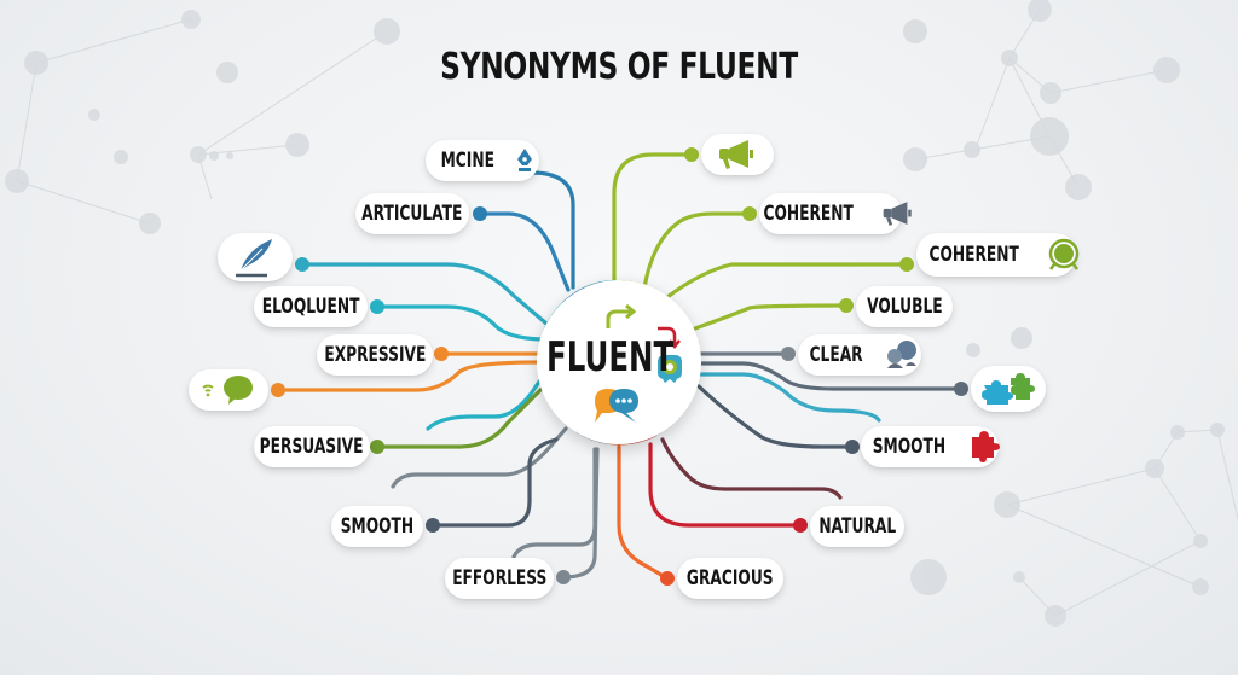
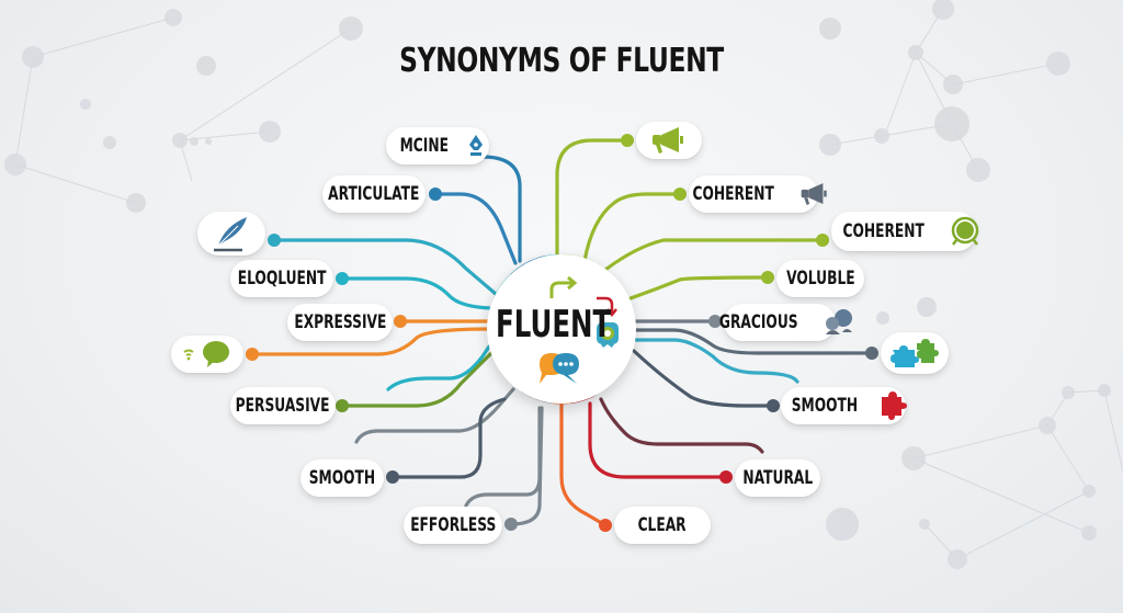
  SYNONYMS OF FLUENT
  FLUENT
  MCINE
  ARTICULATE
  ELOQLUENT
  EXPRESSIVE
  PERSUASIVE
  SMOOTH
  EFFORLESS
  COHERENT
  COHERENT
  VOLUBLE
- CLEAR
+ GRACIOUS
  SMOOTH
  NATURAL
- GRACIOUS
+ CLEAR
